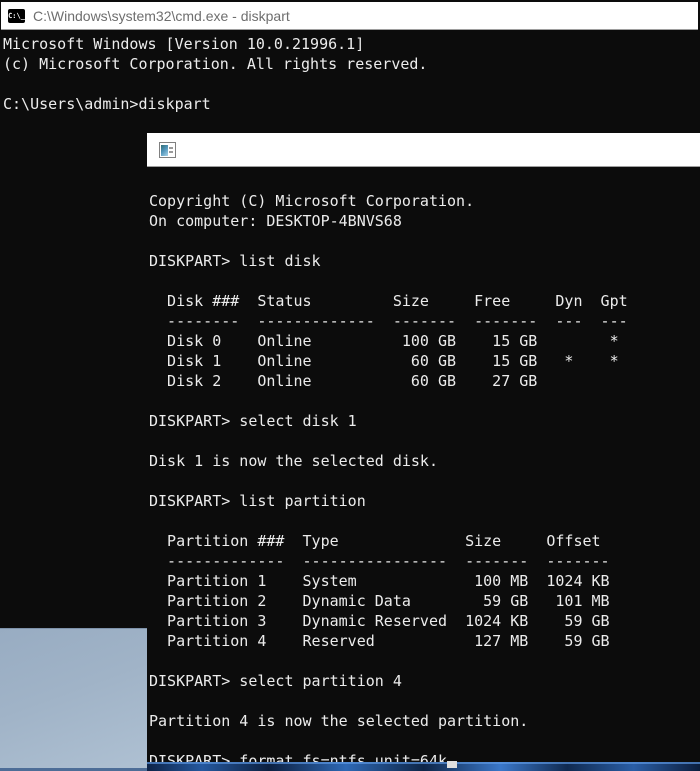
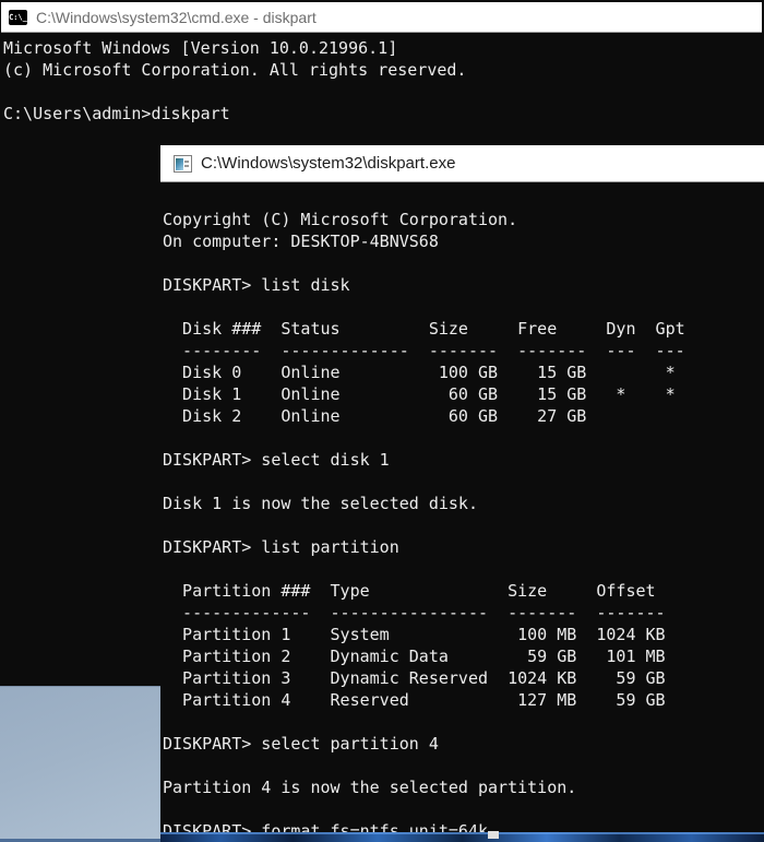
  C:\_
  C:\Windows\system32\cmd.exe - diskpart
  Microsoft Windows [Version 10.0.21996.1]
  (c) Microsoft Corporation. All rights reserved.
  C:\Users\admin>diskpart
+ C:\Windows\system32\diskpart.exe
  Copyright (C) Microsoft Corporation.
  On computer: DESKTOP-4BNVS68
  DISKPART> list disk
  Disk ### Status Size Free Dyn Gpt
  -------- ------------- ------- ------- --- ---
  Disk 0 Online 100 GB 15 GB *
  Disk 1 Online 60 GB 15 GB * *
  Disk 2 Online 60 GB 27 GB
  DISKPART> select disk 1
  Disk 1 is now the selected disk.
  DISKPART> list partition
  Partition ### Type Size Offset
  ------------- ---------------- ------- -------
  Partition 1 System 100 MB 1024 KB
  Partition 2 Dynamic Data 59 GB 101 MB
  Partition 3 Dynamic Reserved 1024 KB 59 GB
  Partition 4 Reserved 127 MB 59 GB
  DISKPART> select partition 4
  Partition 4 is now the selected partition.
  DISKPART> format fs=ntfs unit=64k
